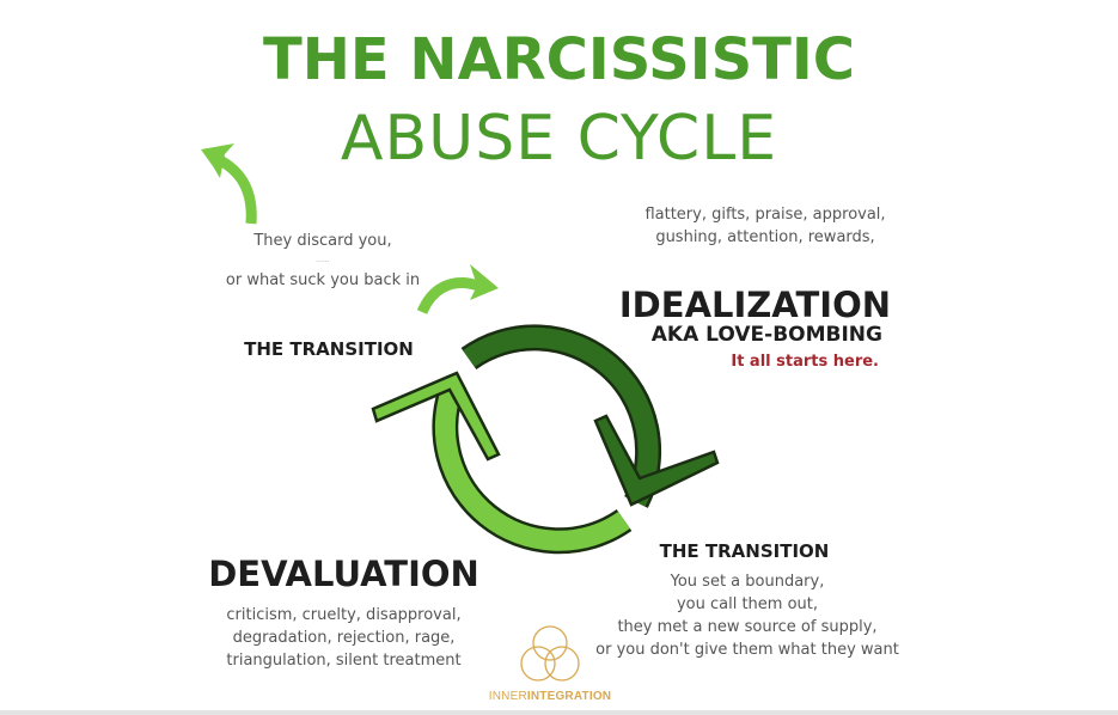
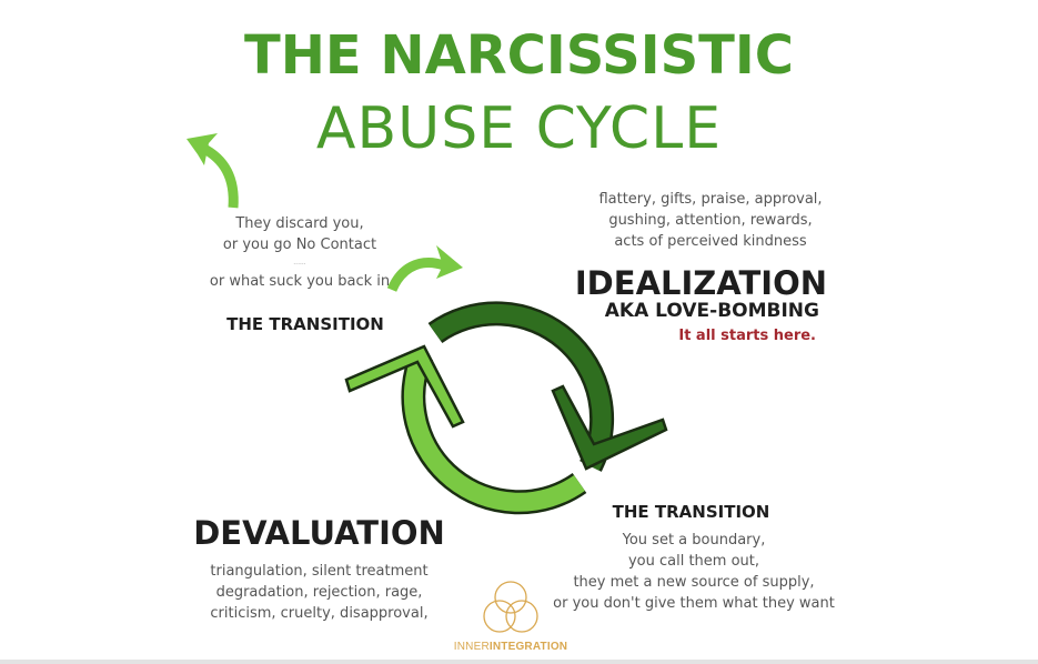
  THE NARCISSISTIC
  ABUSE CYCLE
  They discard you,
+ or you go No Contact
  or what suck you back in
  THE TRANSITION
  flattery, gifts, praise, approval,
  gushing, attention, rewards,
+ acts of perceived kindness
  IDEALIZATION
  AKA LOVE-BOMBING
  It all starts here.
  DEVALUATION
- criticism, cruelty, disapproval,
+ triangulation, silent treatment
  degradation, rejection, rage,
- triangulation, silent treatment
+ criticism, cruelty, disapproval,
  THE TRANSITION
  You set a boundary,
  you call them out,
  they met a new source of supply,
  or you don't give them what they want
  INNERINTEGRATION
